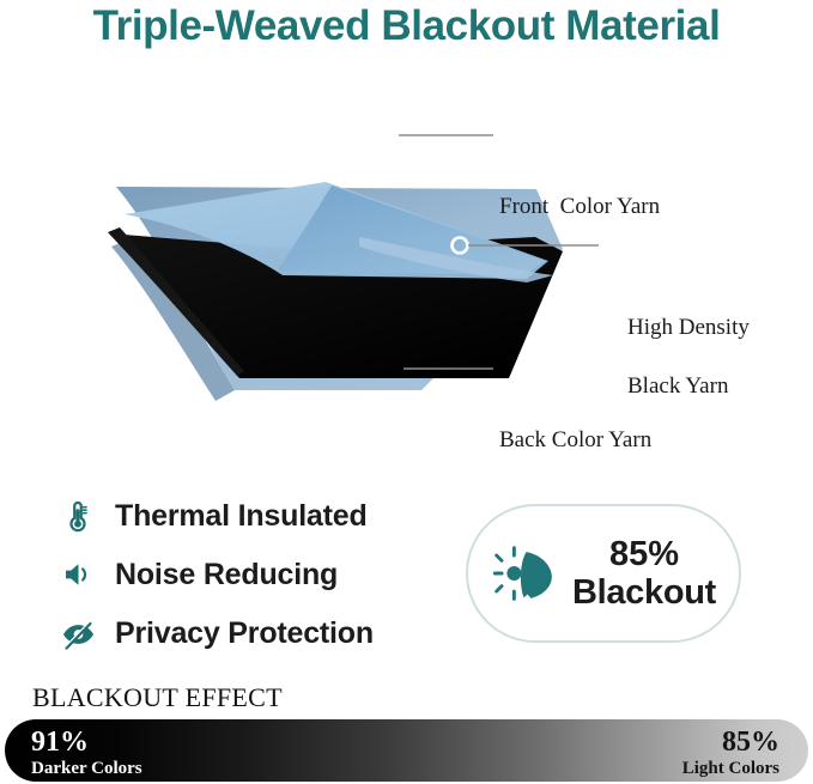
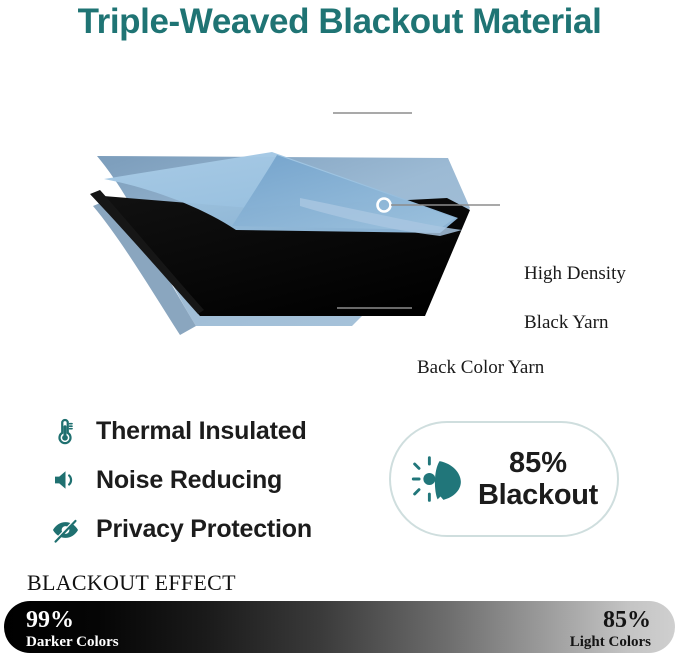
  Triple-Weaved Blackout Material
- Front Color Yarn
  High Density
  Black Yarn
  Back Color Yarn
  Thermal Insulated
  Noise Reducing
  Privacy Protection
  85%
  Blackout
  BLACKOUT EFFECT
- 91%
+ 99%
  Darker Colors
  85%
  Light Colors
